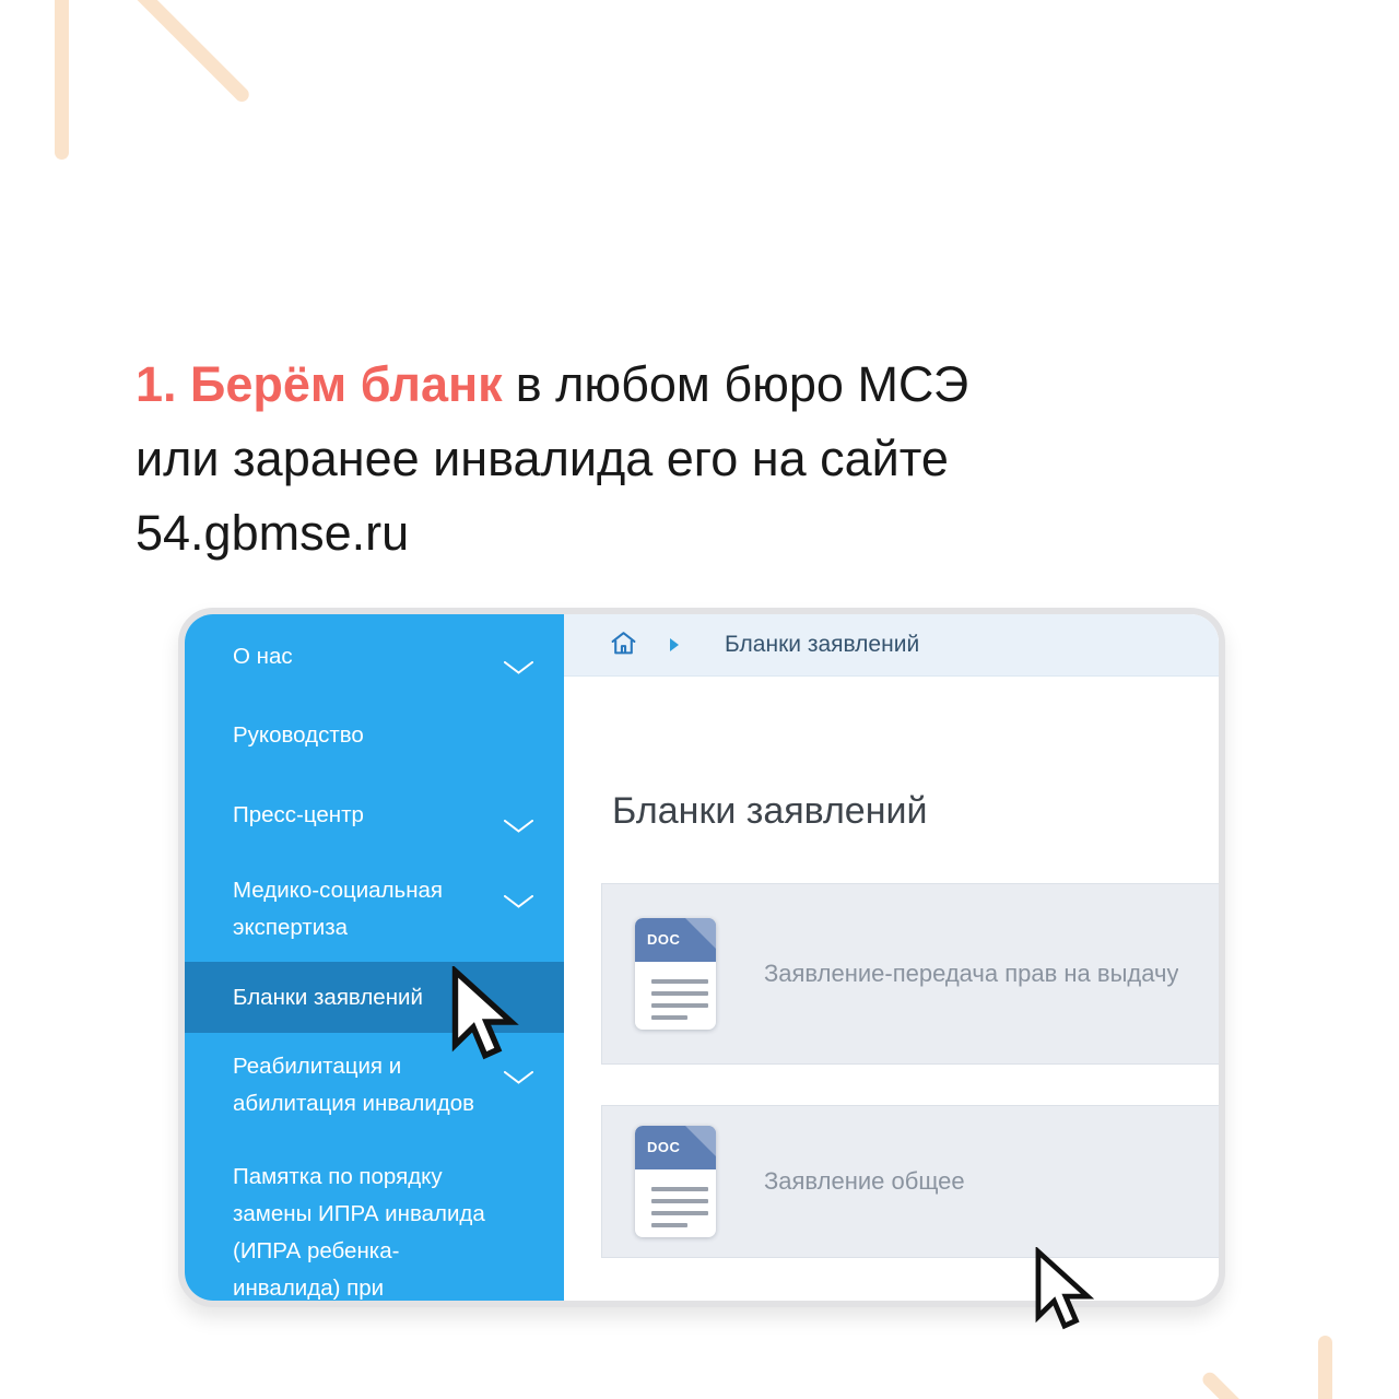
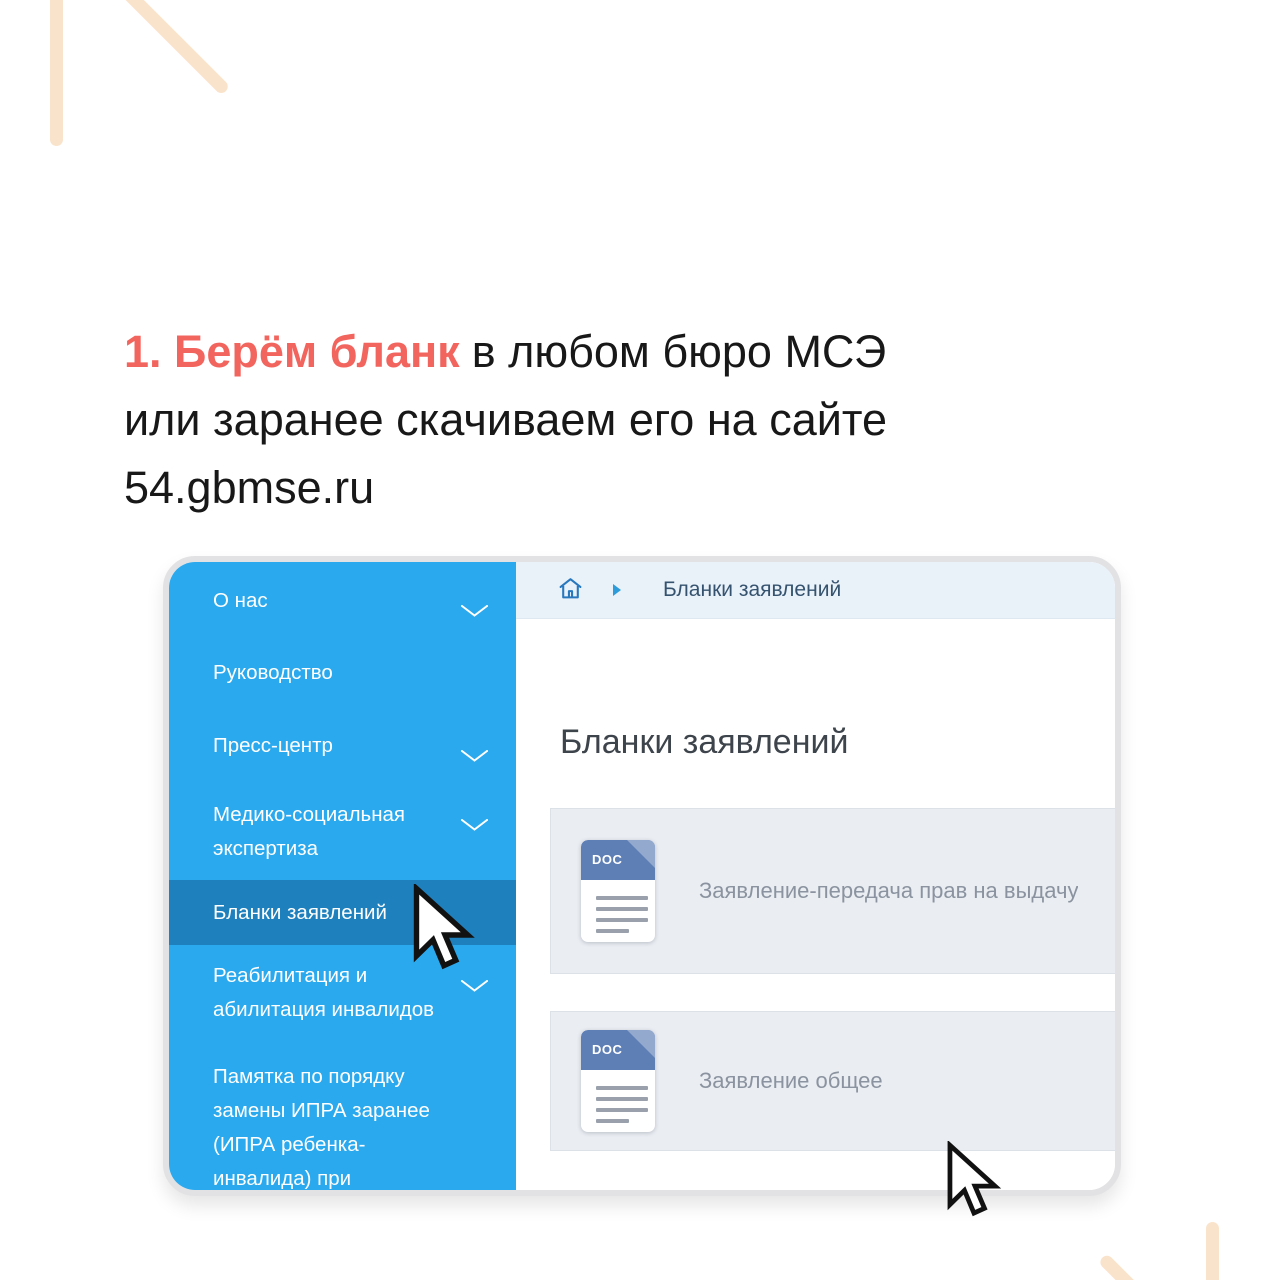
  1. Берём бланк в любом бюро МСЭ
- или заранее инвалида его на сайте
+ или заранее скачиваем его на сайте
  54.gbmse.ru
  О нас
  Руководство
  Пресс-центр
  Медико-социальная экспертиза
  Бланки заявлений
  Реабилитация и абилитация инвалидов
- Памятка по порядку замены ИПРА инвалида (ИПРА ребенка-инвалида) при
+ Памятка по порядку замены ИПРА заранее (ИПРА ребенка-инвалида) при
  Бланки заявлений
  Бланки заявлений
  DOC
  Заявление-передача прав на выдачу
  DOC
  Заявление общее
